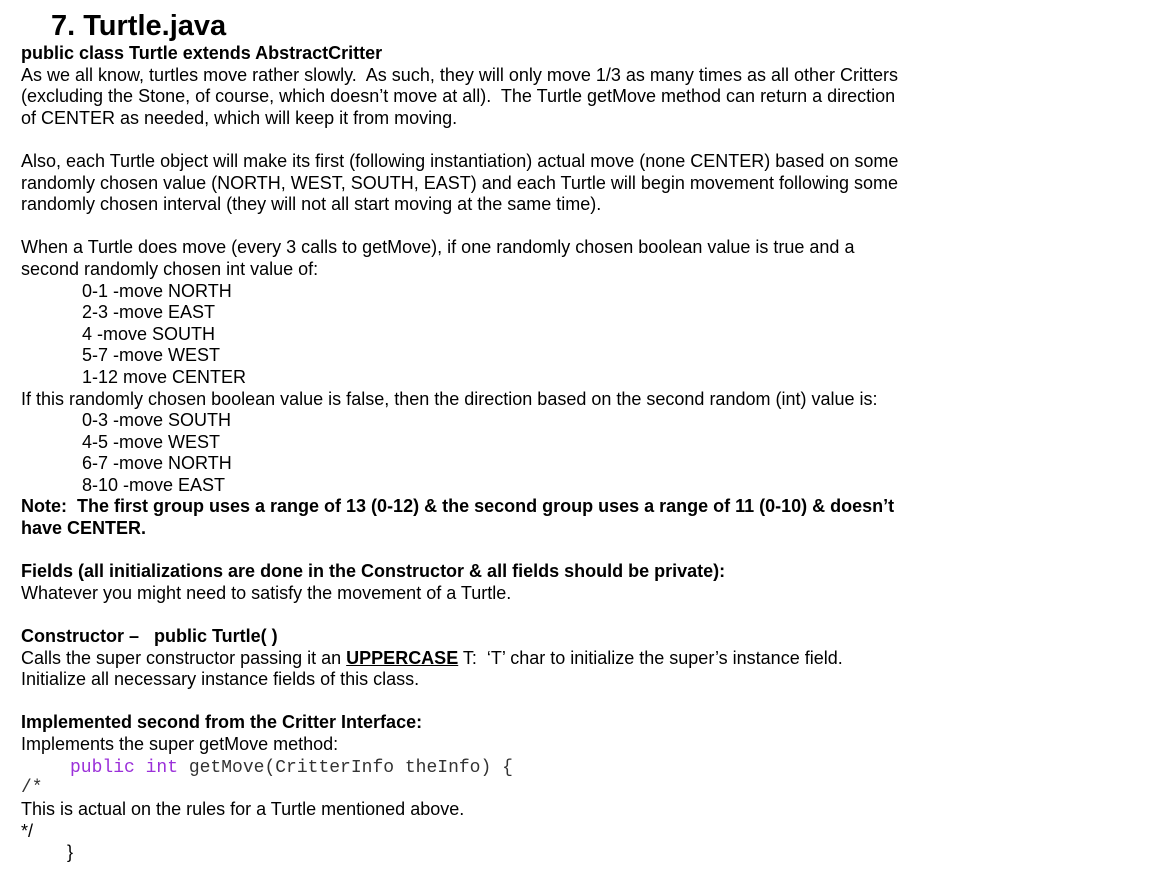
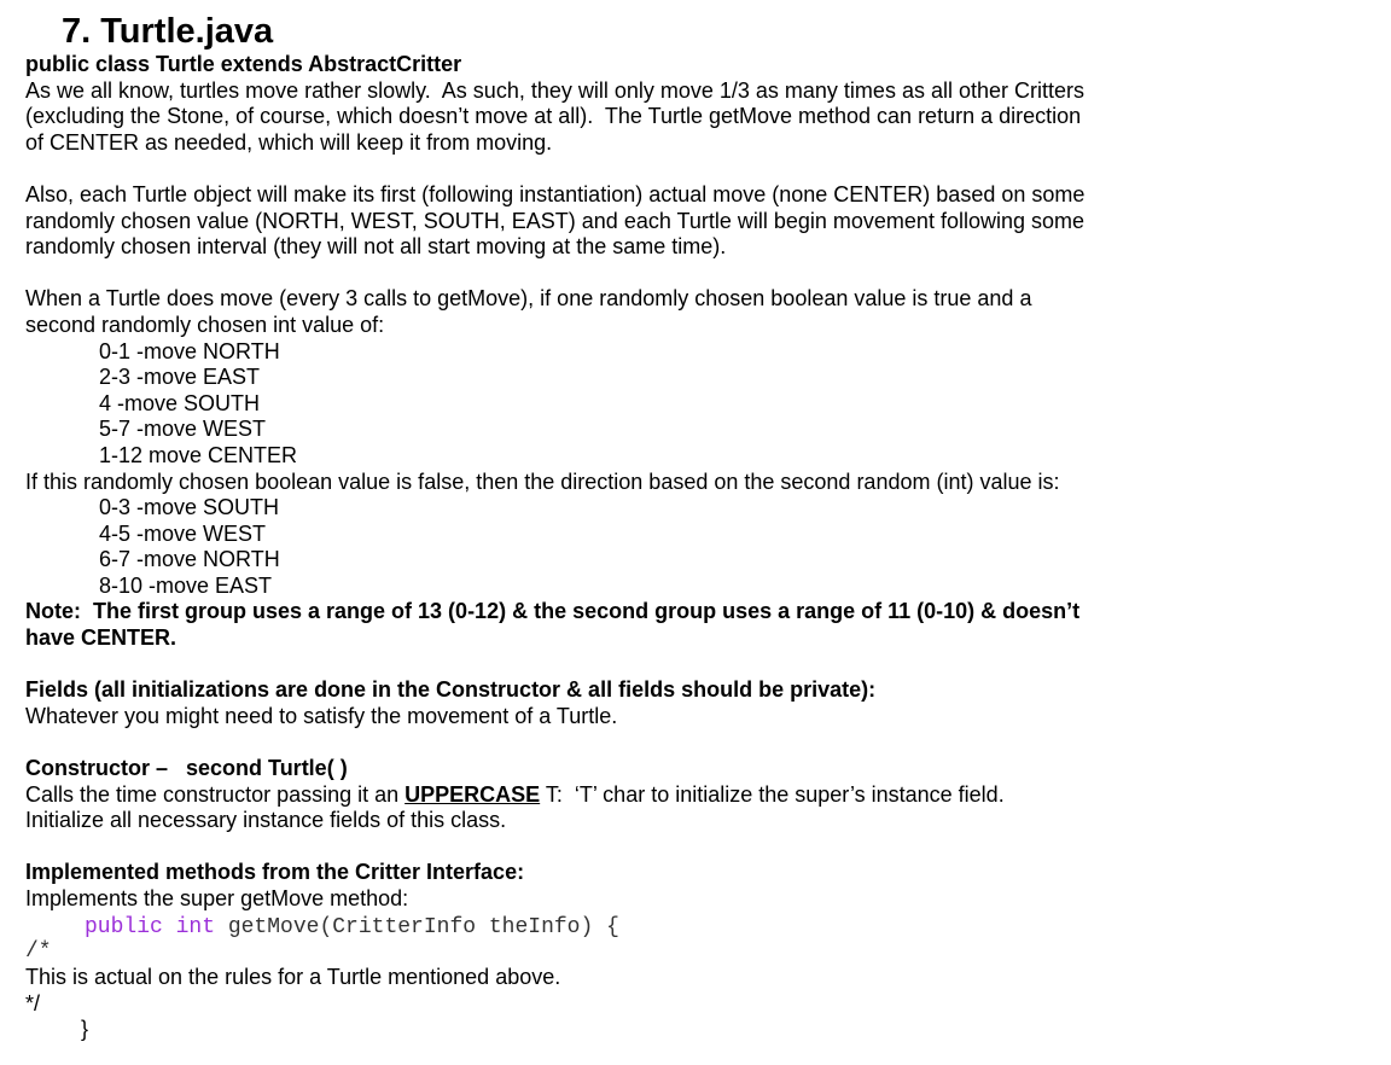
  7. Turtle.java
  public class Turtle extends AbstractCritter
  As we all know, turtles move rather slowly. As such, they will only move 1/3 as many times as all other Critters
  (excluding the Stone, of course, which doesn’t move at all). The Turtle getMove method can return a direction
  of CENTER as needed, which will keep it from moving.
  Also, each Turtle object will make its first (following instantiation) actual move (none CENTER) based on some
  randomly chosen value (NORTH, WEST, SOUTH, EAST) and each Turtle will begin movement following some
  randomly chosen interval (they will not all start moving at the same time).
  When a Turtle does move (every 3 calls to getMove), if one randomly chosen boolean value is true and a
  second randomly chosen int value of:
  0-1 -move NORTH
  2-3 -move EAST
  4 -move SOUTH
  5-7 -move WEST
  1-12 move CENTER
  If this randomly chosen boolean value is false, then the direction based on the second random (int) value is:
  0-3 -move SOUTH
  4-5 -move WEST
  6-7 -move NORTH
  8-10 -move EAST
  Note: The first group uses a range of 13 (0-12) & the second group uses a range of 11 (0-10) & doesn’t
  have CENTER.
  Fields (all initializations are done in the Constructor & all fields should be private):
  Whatever you might need to satisfy the movement of a Turtle.
- Constructor – public Turtle( )
+ Constructor – second Turtle( )
- Calls the super constructor passing it an UPPERCASE T: ‘T’ char to initialize the super’s instance field.
+ Calls the time constructor passing it an UPPERCASE T: ‘T’ char to initialize the super’s instance field.
  Initialize all necessary instance fields of this class.
- Implemented second from the Critter Interface:
+ Implemented methods from the Critter Interface:
  Implements the super getMove method:
  public int getMove(CritterInfo theInfo) {
  /*
  This is actual on the rules for a Turtle mentioned above.
  */
  }
